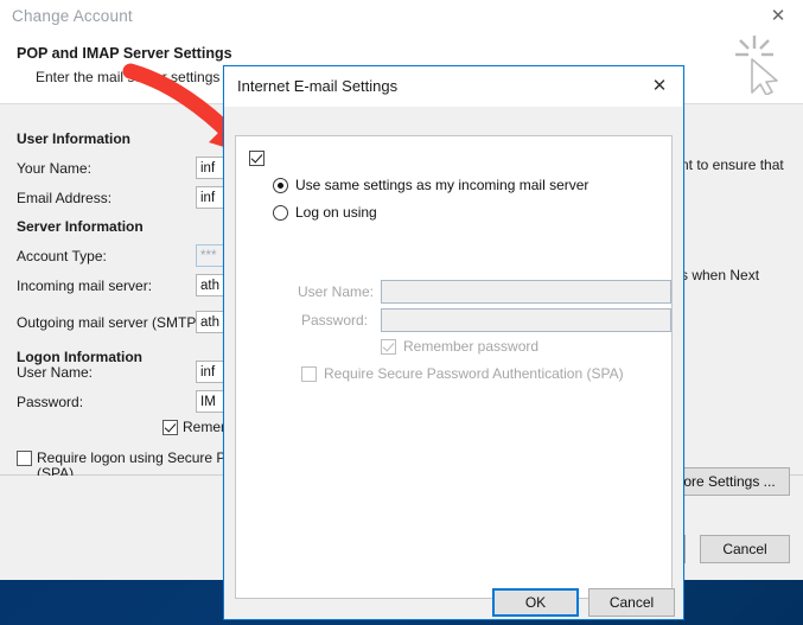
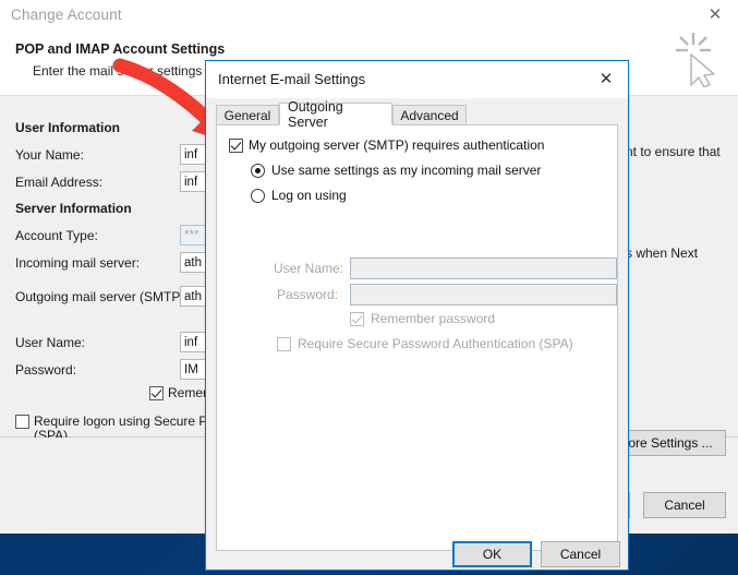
  Change Account
  ✕
- POP and IMAP Server Settings
+ POP and IMAP Account Settings
  User Information
  Server Information
- Logon Information
  Your Name:
  Email Address:
  Account Type:
  Incoming mail server:
  Outgoing mail server (SMTP
  User Name:
  Password:
  inf
  inf
  ***
  ath
  ath
  inf
  IM
  Reme
  Require logon using Secure P
  (SPA)
  nt to ensure that
  s when Next
  ore Settings ...
  Cancel
  Internet E-mail Settings
  ✕
+ General
+ Outgoing Server
+ Advanced
+ My outgoing server (SMTP) requires authentication
  Use same settings as my incoming mail server
  Log on using
  User Name:
  Password:
  Remember password
  Require Secure Password Authentication (SPA)
  OK
  Cancel
